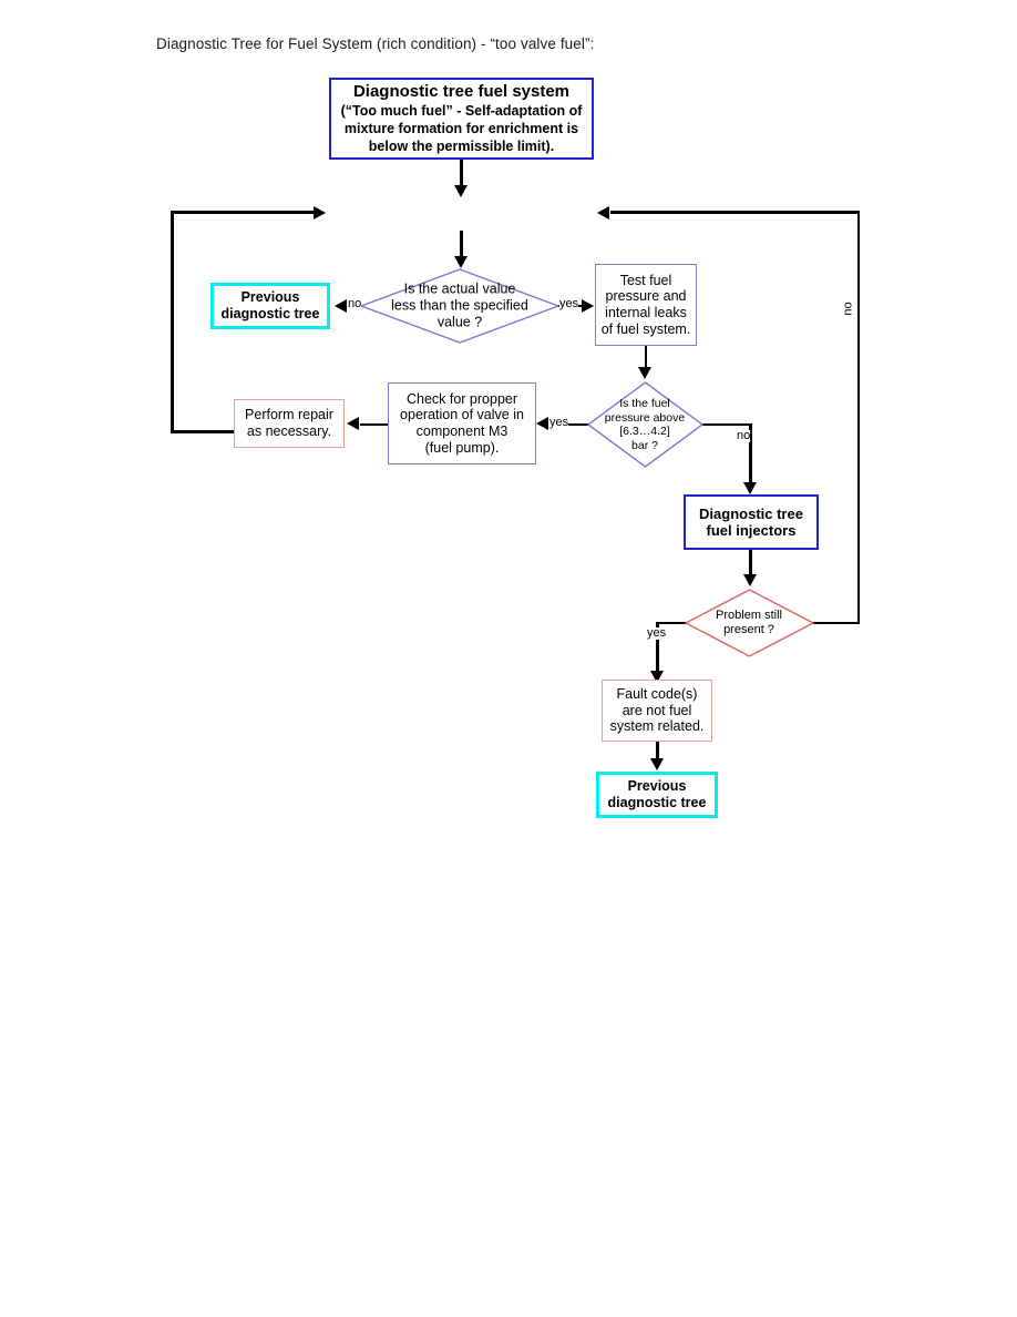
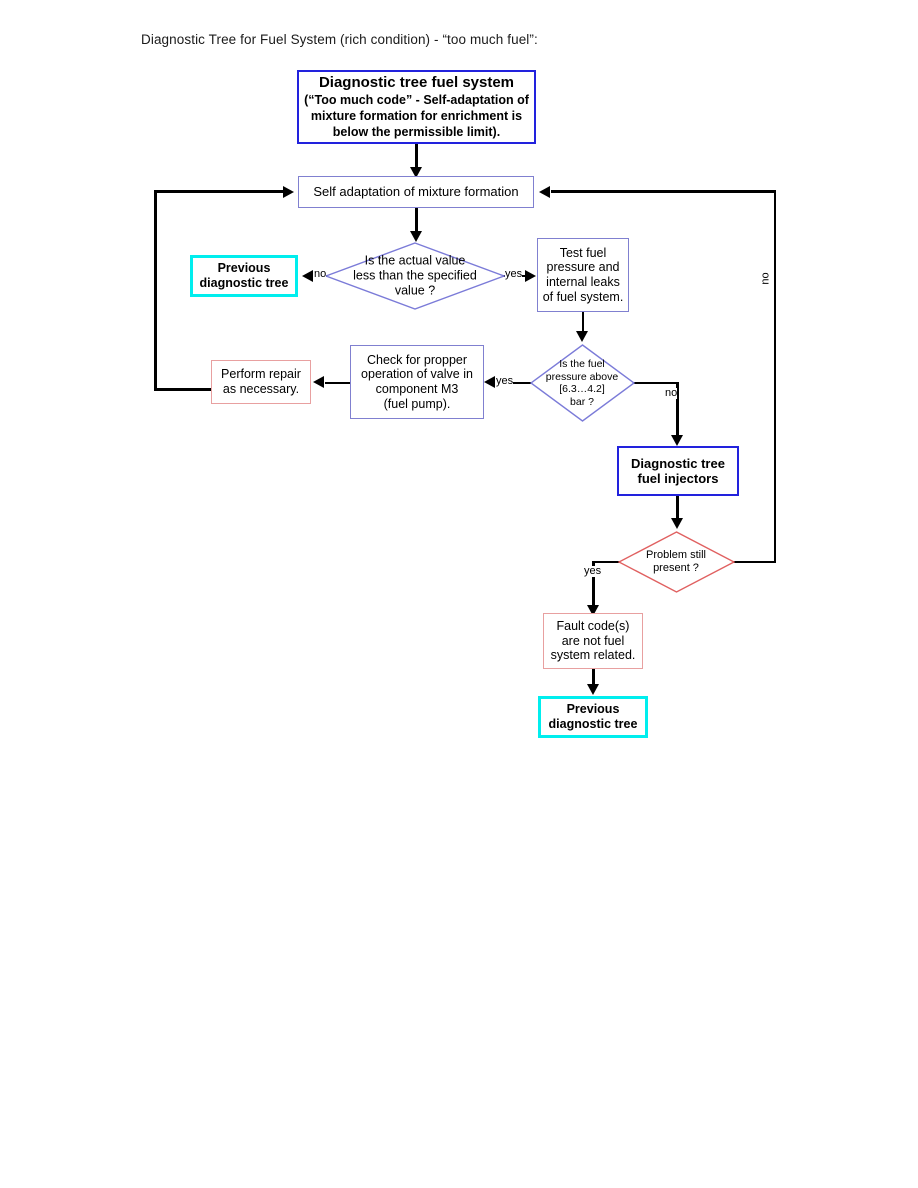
- Diagnostic Tree for Fuel System (rich condition) - “too valve fuel”:
+ Diagnostic Tree for Fuel System (rich condition) - “too much fuel”:
  Diagnostic tree fuel system
- (“Too much fuel” - Self-adaptation of
+ (“Too much code” - Self-adaptation of
  mixture formation for enrichment is
  below the permissible limit).
+ Self adaptation of mixture formation
  Is the actual value
  less than the specified
  value ?
  no
  Previous
  diagnostic tree
  yes
  Test fuel
  pressure and
  internal leaks
  of fuel system.
  Is the fuel
  pressure above
  [6.3…4.2]
  bar ?
  yes
  Check for propper
  operation of valve in
  component M3
  (fuel pump).
  Perform repair
  as necessary.
  no
  Diagnostic tree
  fuel injectors
  Problem still
  present ?
  yes
  Fault code(s)
  are not fuel
  system related.
  Previous
  diagnostic tree
